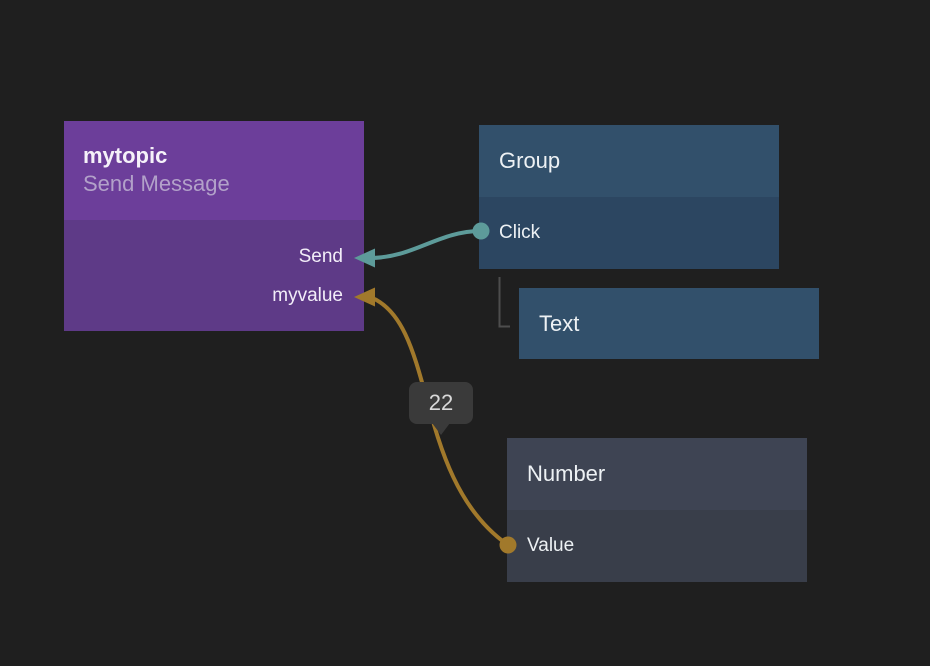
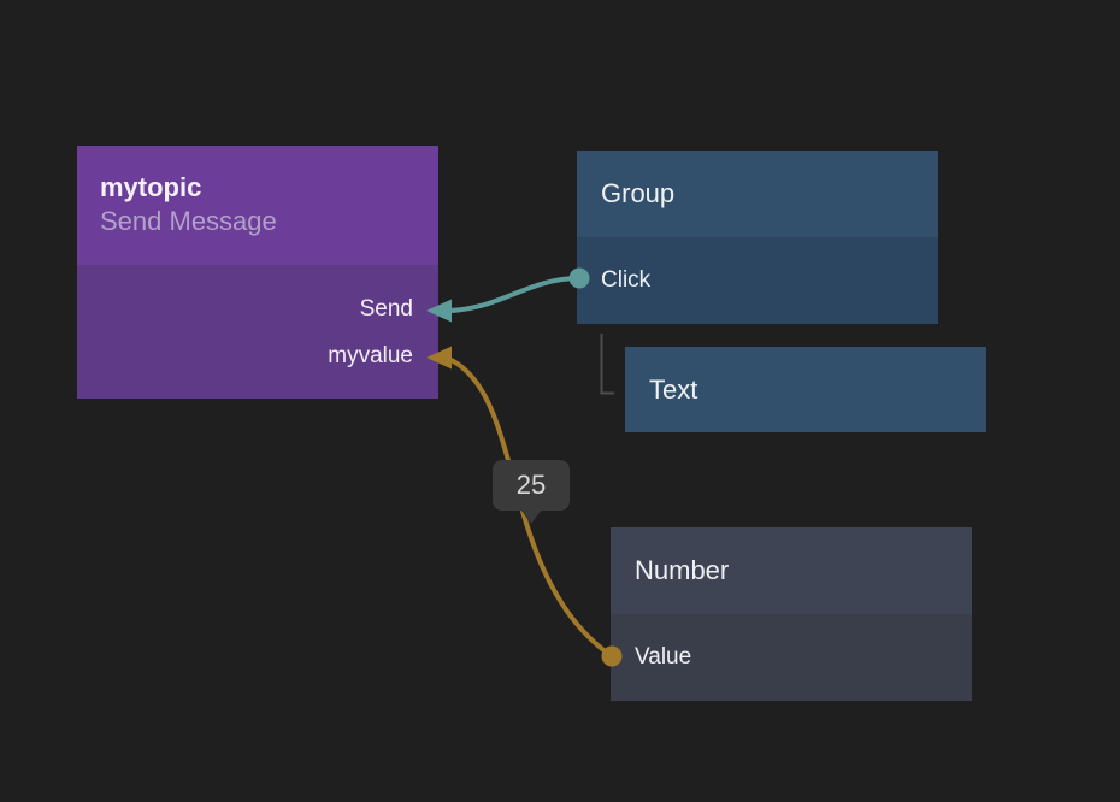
  mytopic
  Send Message
  Send
  myvalue
  Group
  Click
  Text
  Number
  Value
- 22
+ 25
